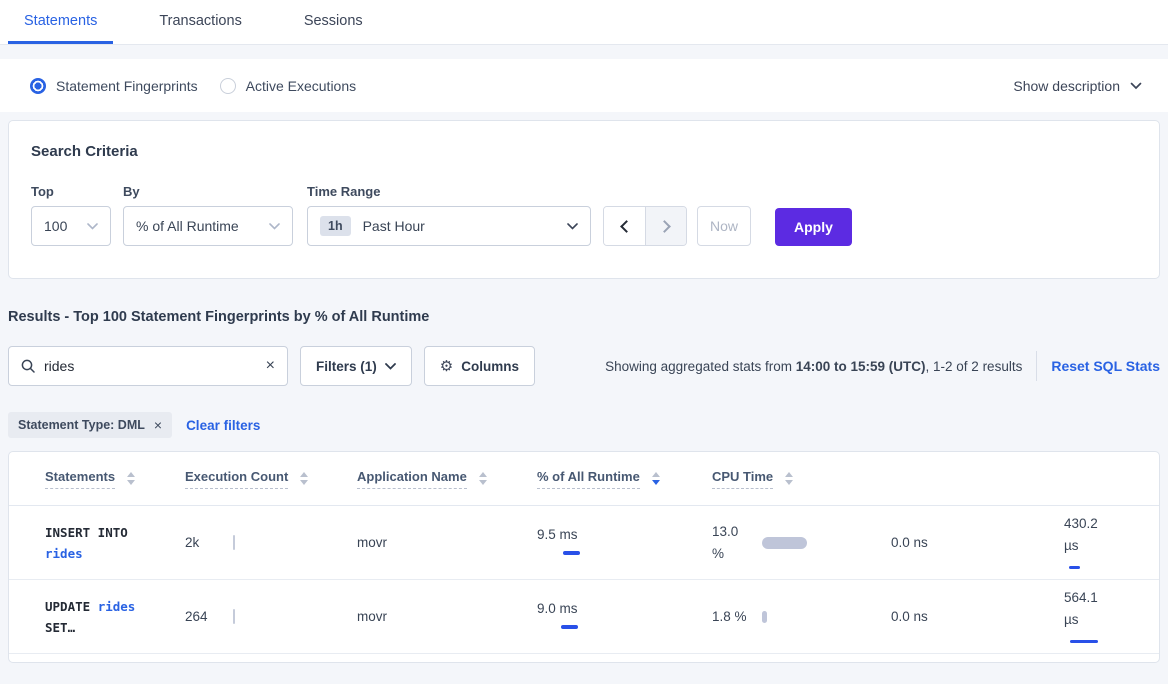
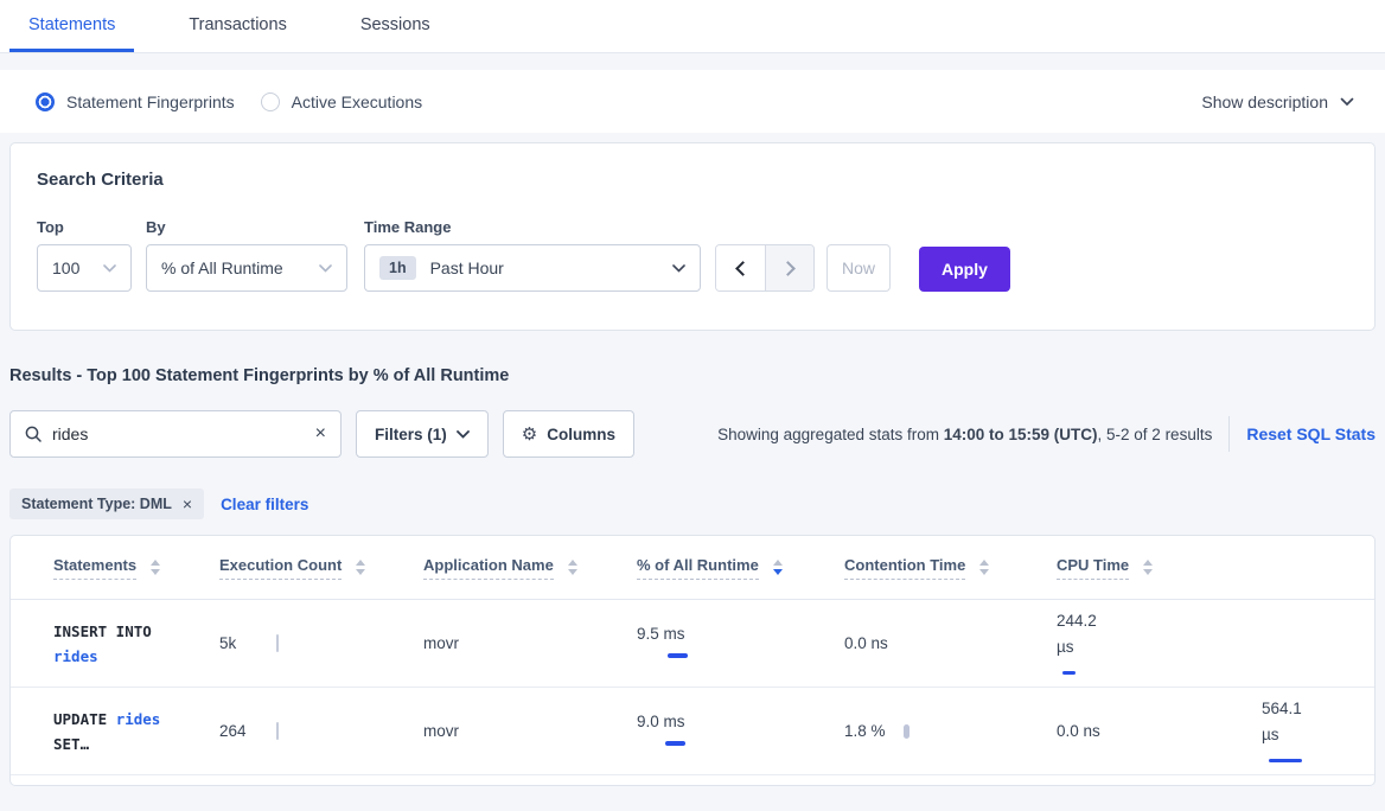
  Statements
  Transactions
  Sessions
  Statement Fingerprints
  Active Executions
  Show description
  Search Criteria
  Top
  100
  By
  % of All Runtime
  Time Range
  1h
  Past Hour
  Now
  Apply
  Results - Top 100 Statement Fingerprints by % of All Runtime
  rides
  ×
  Filters (1)
  ⚙
  Columns
- Showing aggregated stats from 14:00 to 15:59 (UTC), 1-2 of 2 results
+ Showing aggregated stats from 14:00 to 15:59 (UTC), 5-2 of 2 results
  Reset SQL Stats
  Statement Type: DML
  ×
  Clear filters
  Statements
  Execution Count
  Application Name
  % of All Runtime
+ Contention Time
  CPU Time
  INSERT INTO
  rides
- 2k
+ 5k
  movr
  9.5 ms
- 13.0 %
  0.0 ns
- 430.2 µs
+ 244.2 µs
  UPDATE rides
  SET…
  264
  movr
  9.0 ms
  1.8 %
  0.0 ns
  564.1 µs
